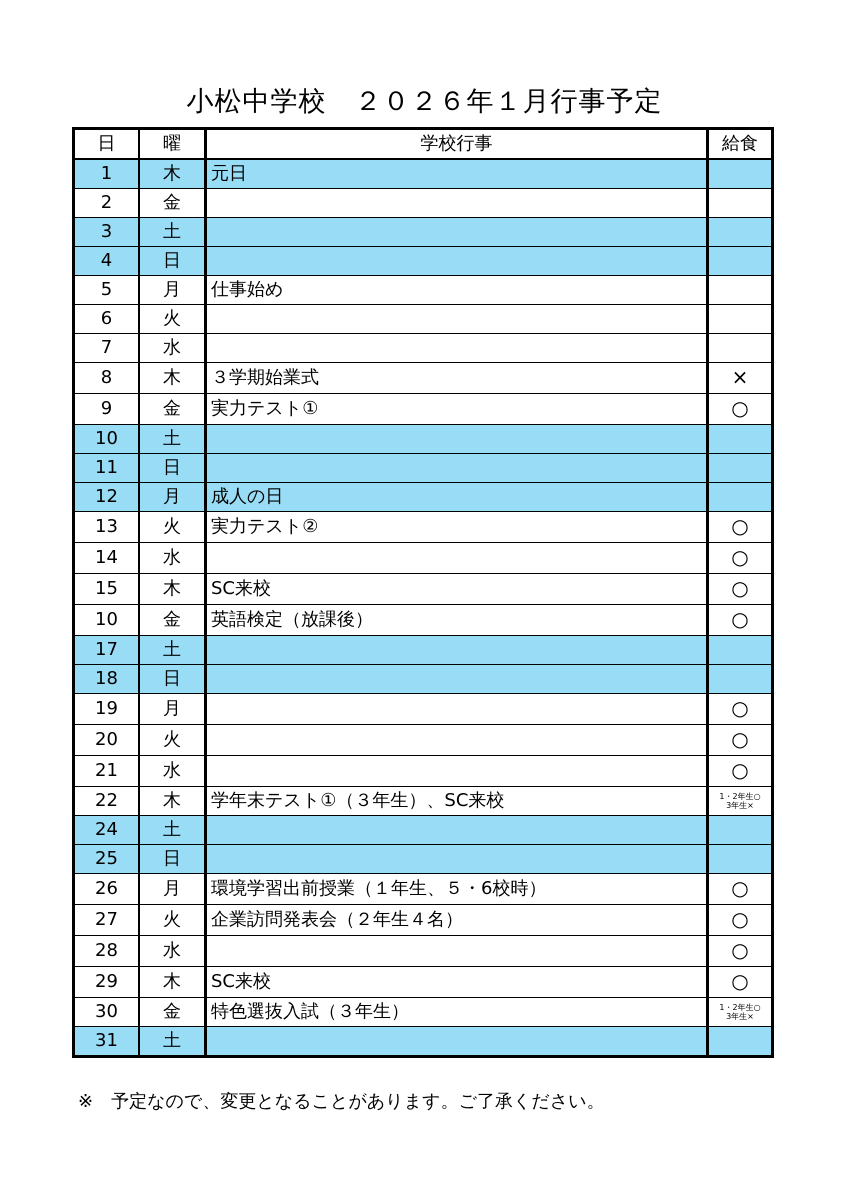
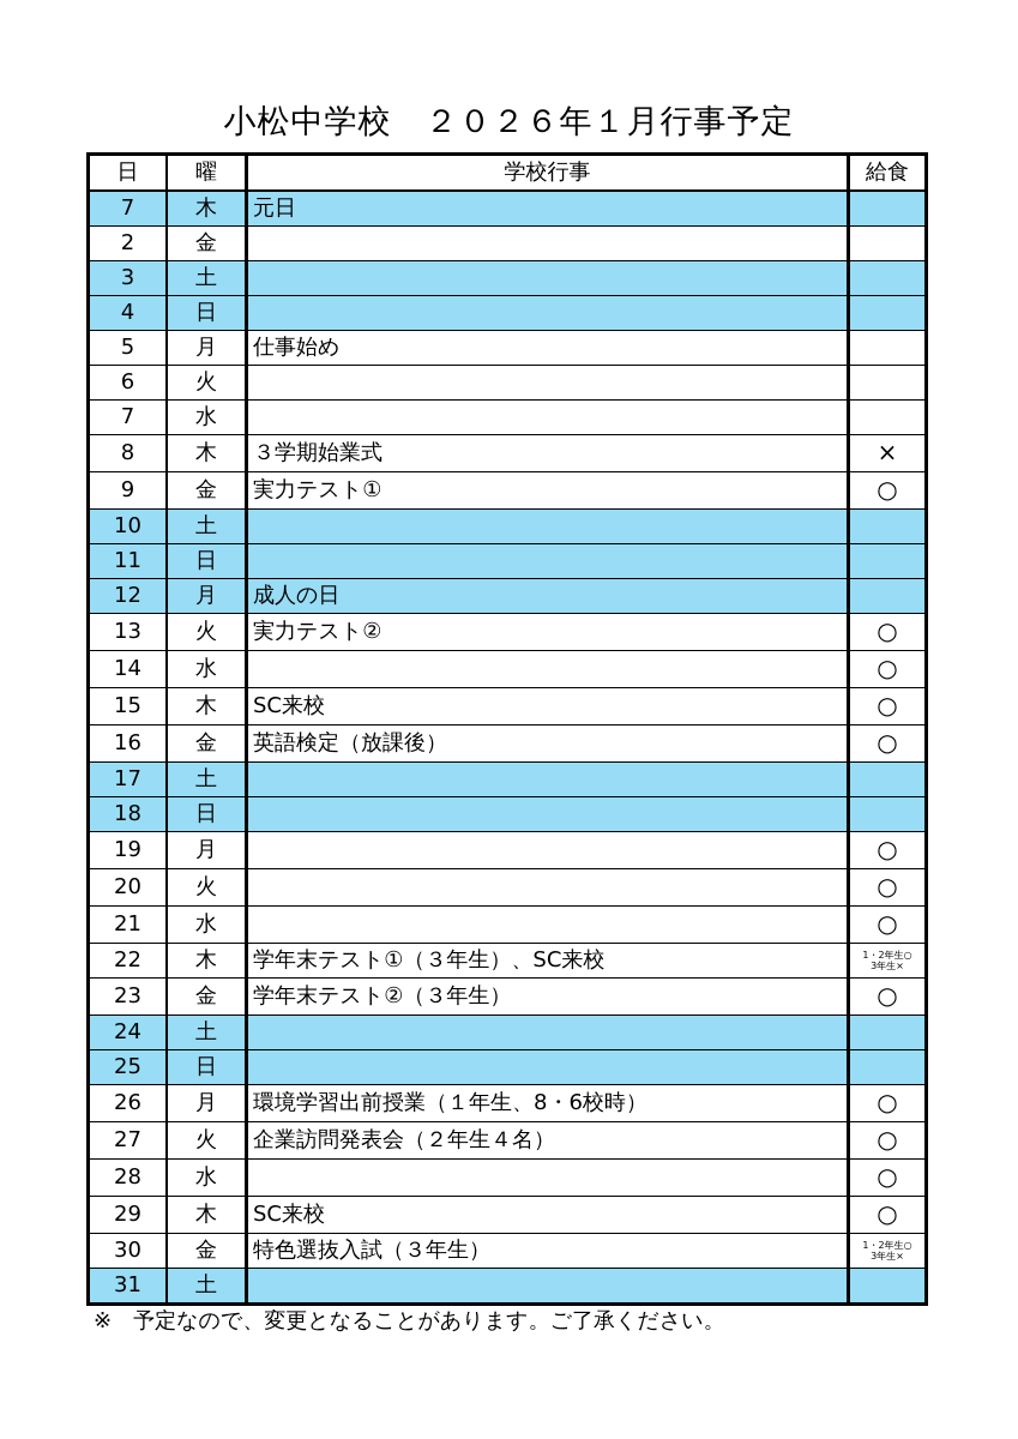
  小松中学校 ２０２６年１月行事予定
  日	曜	学校行事	給食
- 1	木	元日
+ 7	木	元日
  2	金
  3	土
  4	日
  5	月	仕事始め
  6	火
  7	水
  8	木	３学期始業式	×
  9	金	実力テスト①	○
  10	土
  11	日
  12	月	成人の日
  13	火	実力テスト②	○
  14	水		○
  15	木	SC来校	○
- 10	金	英語検定（放課後）	○
+ 16	金	英語検定（放課後）	○
  17	土
  18	日
  19	月		○
  20	火		○
  21	水		○
  22	木	学年末テスト①（３年生）、SC来校	1・2年生○3年生×
+ 23	金	学年末テスト②（３年生）	○
  24	土
  25	日
- 26	月	環境学習出前授業（１年生、５・6校時）	○
+ 26	月	環境学習出前授業（１年生、8・6校時）	○
  27	火	企業訪問発表会（２年生４名）	○
  28	水		○
  29	木	SC来校	○
  30	金	特色選抜入試（３年生）	1・2年生○3年生×
  31	土
  ※ 予定なので、変更となることがあります。ご了承ください。
